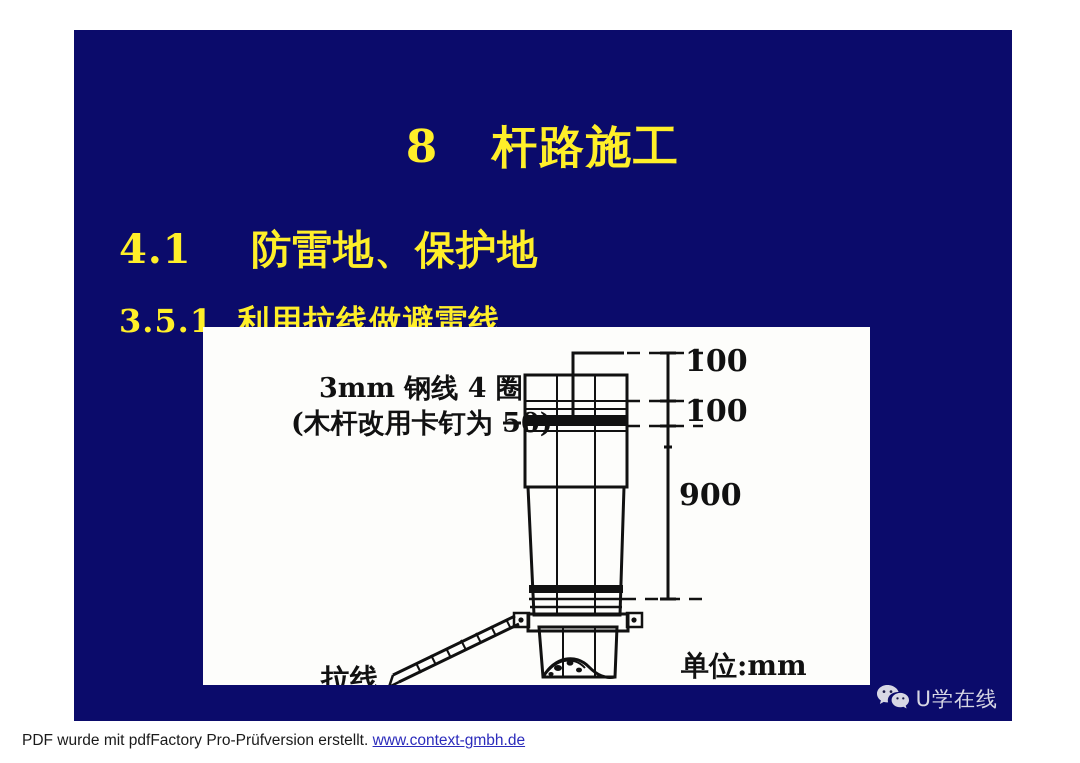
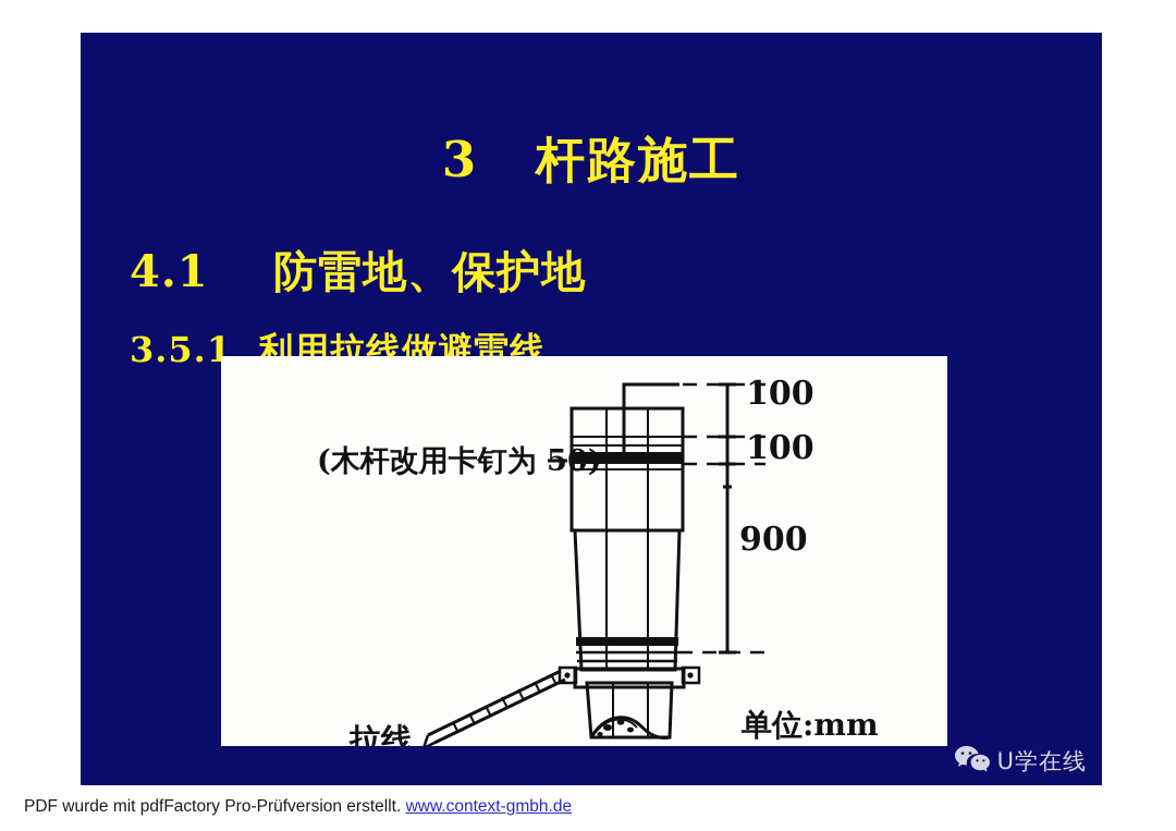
- 8 杆路施工
+ 3 杆路施工
  4.1 防雷地、保护地
  3.5.1 利用拉线做避雷线
  100
  100
  900
- 3mm 钢线 4 圈
  (木杆改用卡钉为0)
  拉线
  单位:mm
  U学在线
  PDF wurde mit pdfFactory Pro-Prüfversion erstellt. www.context-gmbh.de
